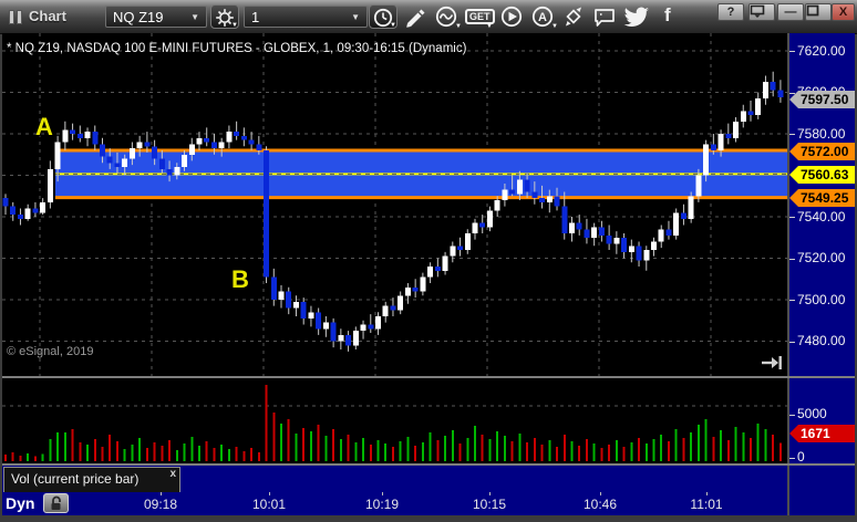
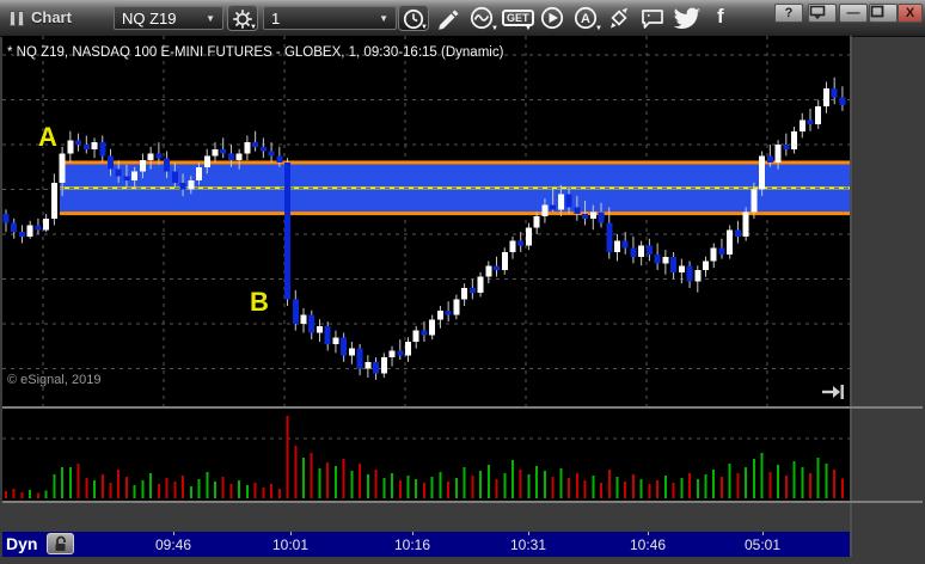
  Chart
  NQ Z19
  ▼
  1
  ▼
  GET
  A
  f
  ?
  —
  X
  * NQ Z19, NASDAQ 100 E-MINI FUTURES - GLOBEX, 1, 09:30-16:15 (Dynamic)
  © eSignal, 2019
  A
  B
- Vol (current price bar)
- x
  Dyn
- 09:18
+ 09:46
  10:01
- 10:19
+ 10:16
- 10:15
+ 10:31
  10:46
- 11:01
+ 05:01
- 7620.00
- 7580.00
- 7540.00
- 7520.00
- 7500.00
- 7480.00
- 5000
- 0
- 7597.50
- 7572.00
- 7560.63
- 7549.25
- 1671
